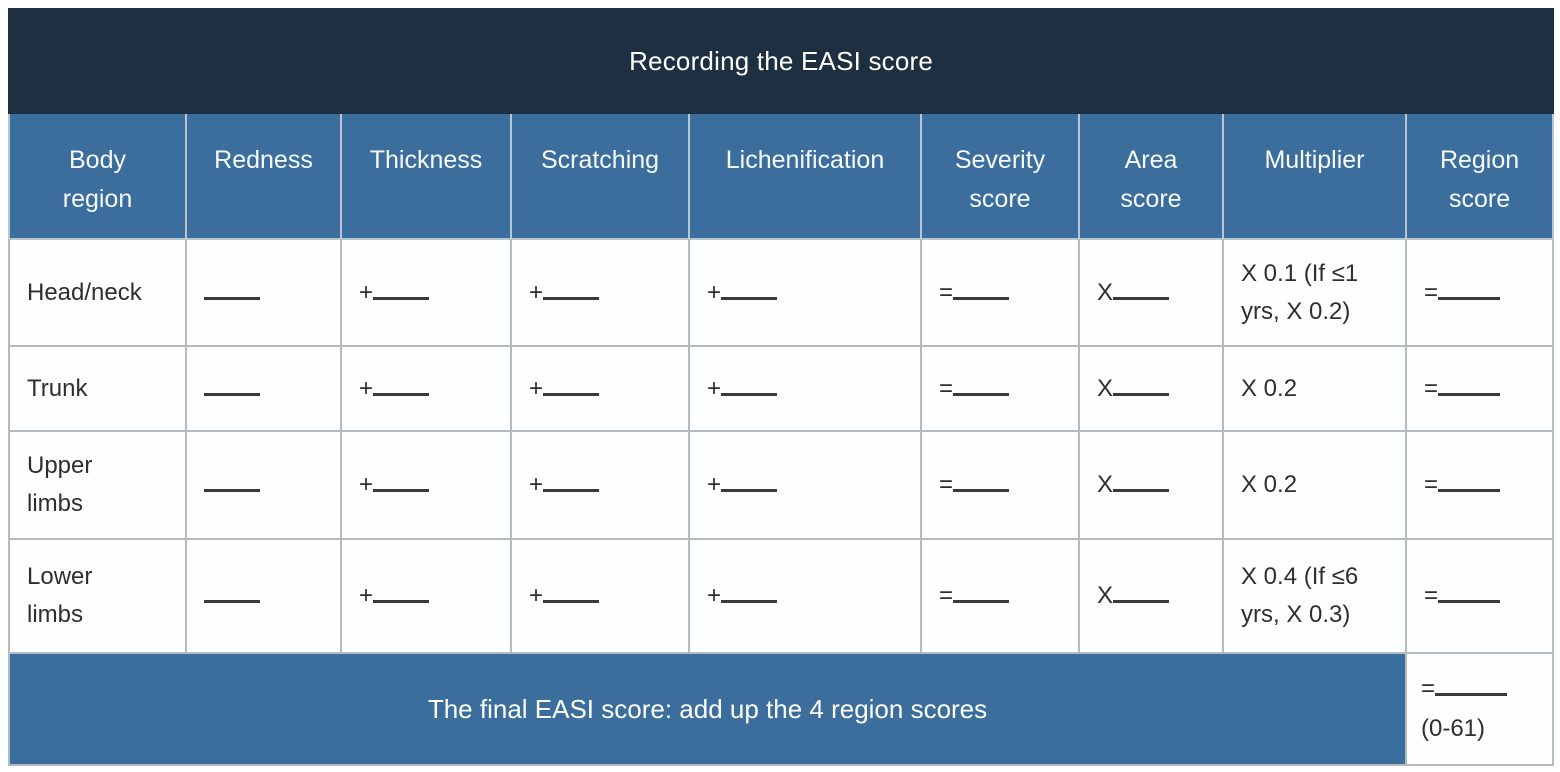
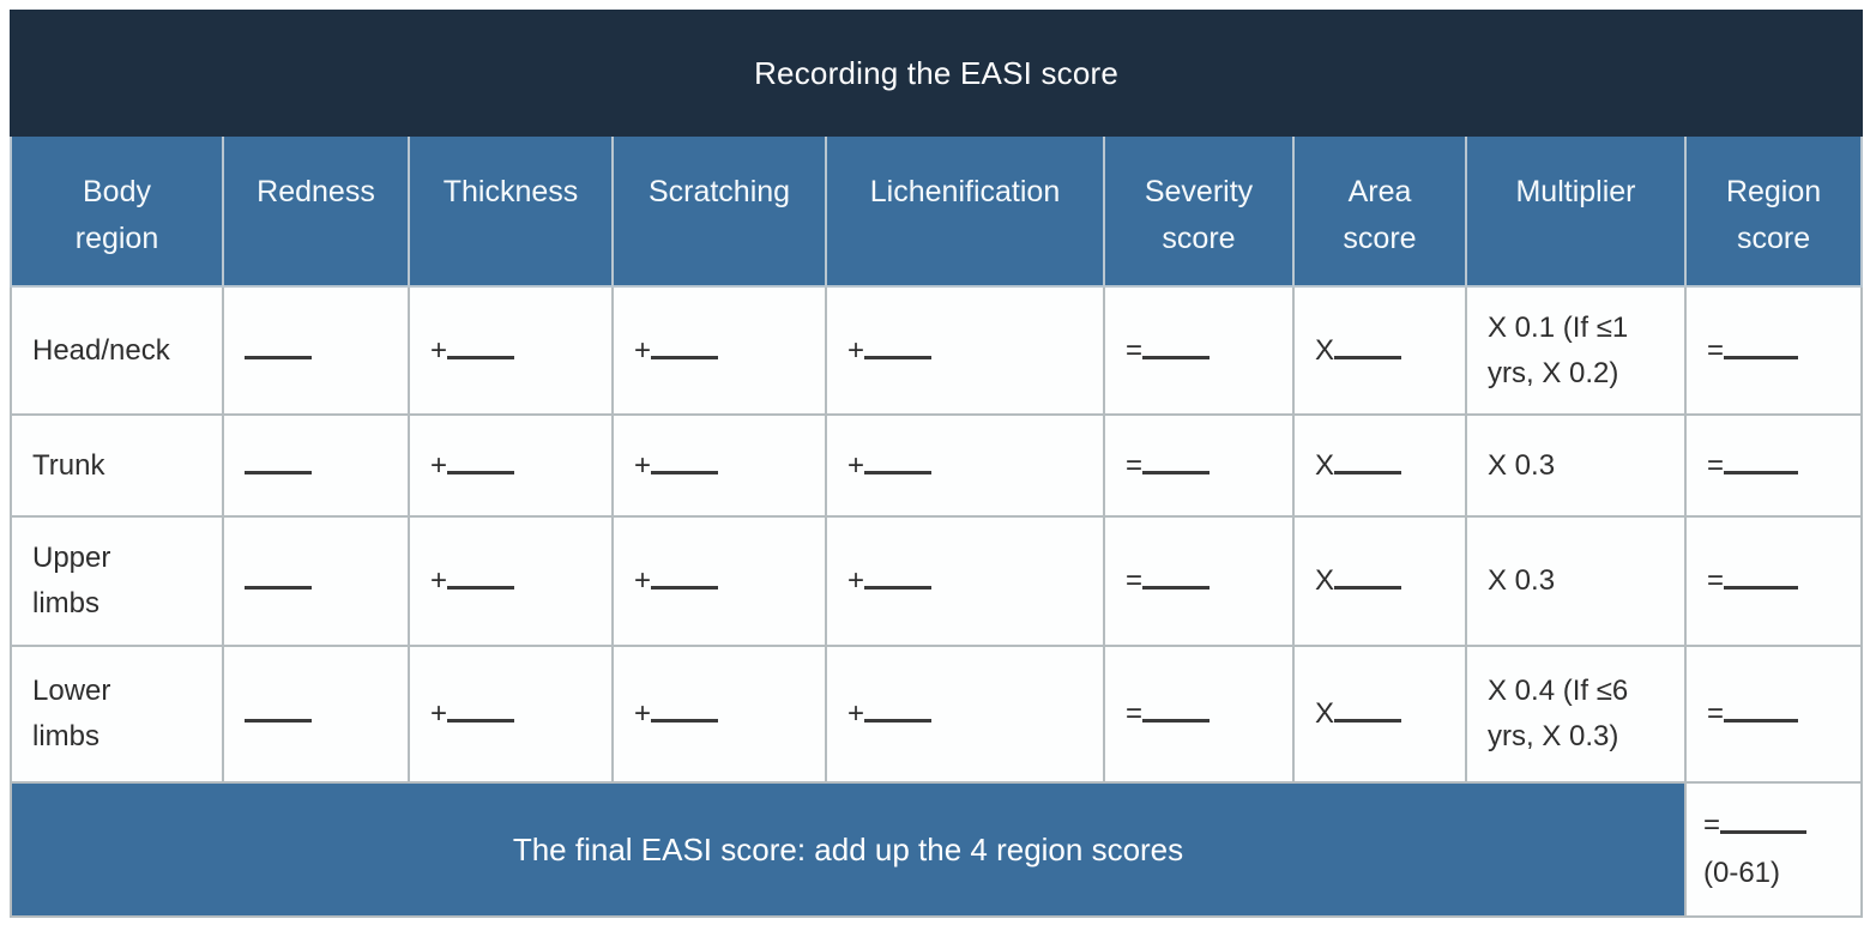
  Recording the EASI score
  Body region	Redness	Thickness	Scratching	Lichenification	Severity score	Area score	Multiplier	Region score
  Head/neck		+	+	+	=	X	X 0.1 (If ≤1 yrs, X 0.2)	=
- Trunk		+	+	+	=	X	X 0.2	=
+ Trunk		+	+	+	=	X	X 0.3	=
- Upper limbs		+	+	+	=	X	X 0.2	=
+ Upper limbs		+	+	+	=	X	X 0.3	=
  Lower limbs		+	+	+	=	X	X 0.4 (If ≤6 yrs, X 0.3)	=
  The final EASI score: add up the 4 region scores	= (0-61)
